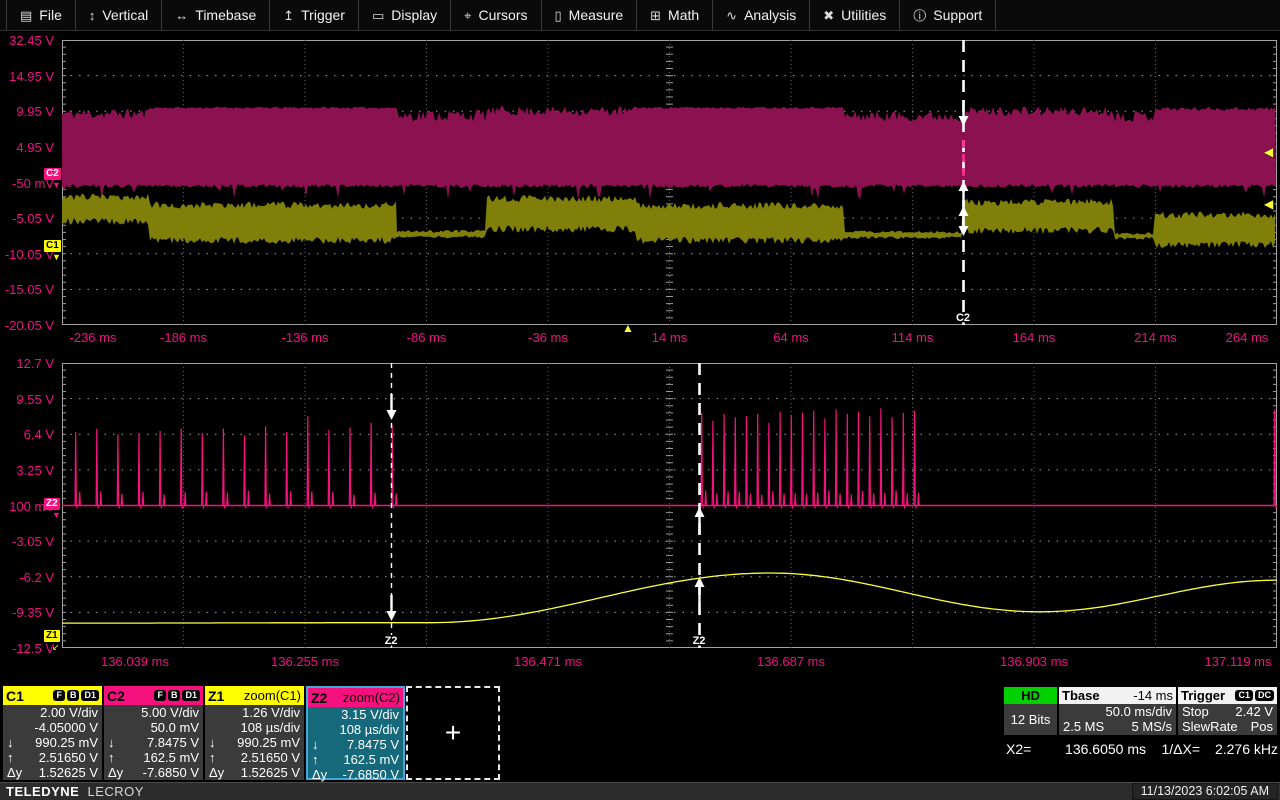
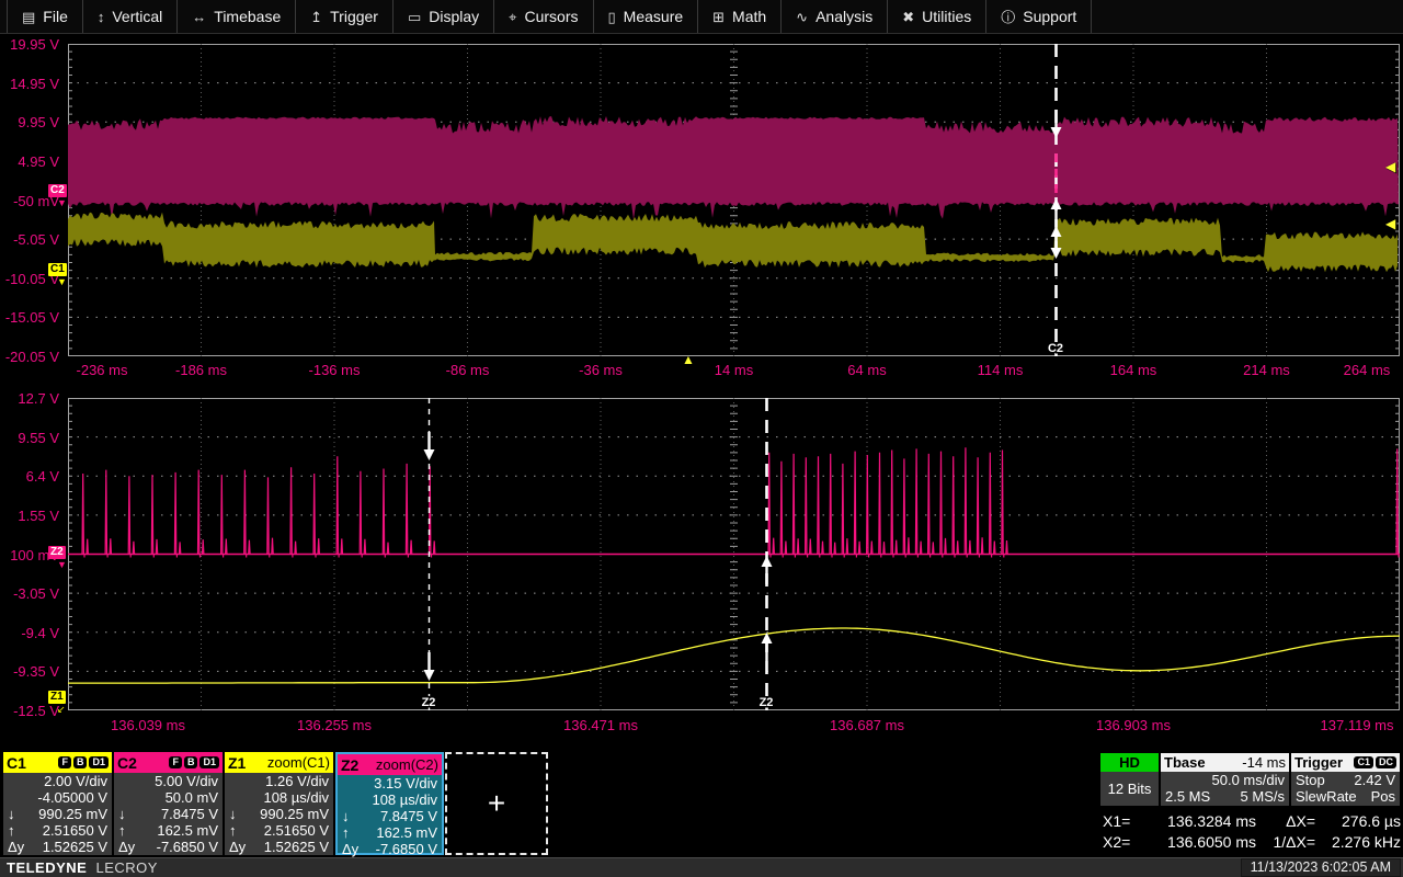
  ▤
  File
  ↕
  Vertical
  ↔
  Timebase
  ↥
  Trigger
  ▭
  Display
  ⌖
  Cursors
  ▯
  Measure
  ⊞
  Math
  ∿
  Analysis
  ✖
  Utilities
  ⓘ
  Support
- 32.45 V
+ 19.95 V
  14.95 V
  9.95 V
  4.95 V
  -50 mV
  -5.05 V
  -10.05 V
  -15.05 V
  -20.05 V
  C2
  -236 ms
  -186 ms
  -136 ms
  -86 ms
  -36 ms
  14 ms
  64 ms
  114 ms
  164 ms
  214 ms
  264 ms
  12.7 V
  9.55 V
  6.4 V
- 3.25 V
+ 1.55 V
  100 m
  -3.05 V
- -6.2 V
+ -9.4 V
  -9.35 V
  -12.5 V
  Z2
  Z2
  136.039 ms
  136.255 ms
  136.471 ms
  136.687 ms
  136.903 ms
  137.119 ms
  C2
  ▼
  C1
  ▼
  Z2
  ▼
  Z1
  ↙
  ▲
  ◀
  ◀
  C1
  F
  B
  D1
  2.00 V/div
  -4.05000 V
  ↓
  990.25 mV
  ↑
  2.51650 V
  Δy
  1.52625 V
  C2
  F
  B
  D1
  5.00 V/div
  50.0 mV
  ↓
  7.8475 V
  ↑
  162.5 mV
  Δy
  -7.6850 V
  Z1
  zoom(C1)
  1.26 V/div
  108 µs/div
  ↓
  990.25 mV
  ↑
  2.51650 V
  Δy
  1.52625 V
  Z2
  zoom(C2)
  3.15 V/div
  108 µs/div
  ↓
  7.8475 V
  ↑
  162.5 mV
  Δy
  -7.6850 V
  +
  HD
  12 Bits
  Tbase
  -14 ms
  50.0 ms/div
  2.5 MS
  5 MS/s
  Trigger
  C1
  DC
  Stop
  2.42 V
  SlewRate
  Pos
+ X1=
+ 136.3284 ms
+ ΔX=
+ 276.6 µs
  X2=
  136.6050 ms
  1/ΔX=
  2.276 kHz
  TELEDYNE LECROY
  11/13/2023 6:02:05 AM
